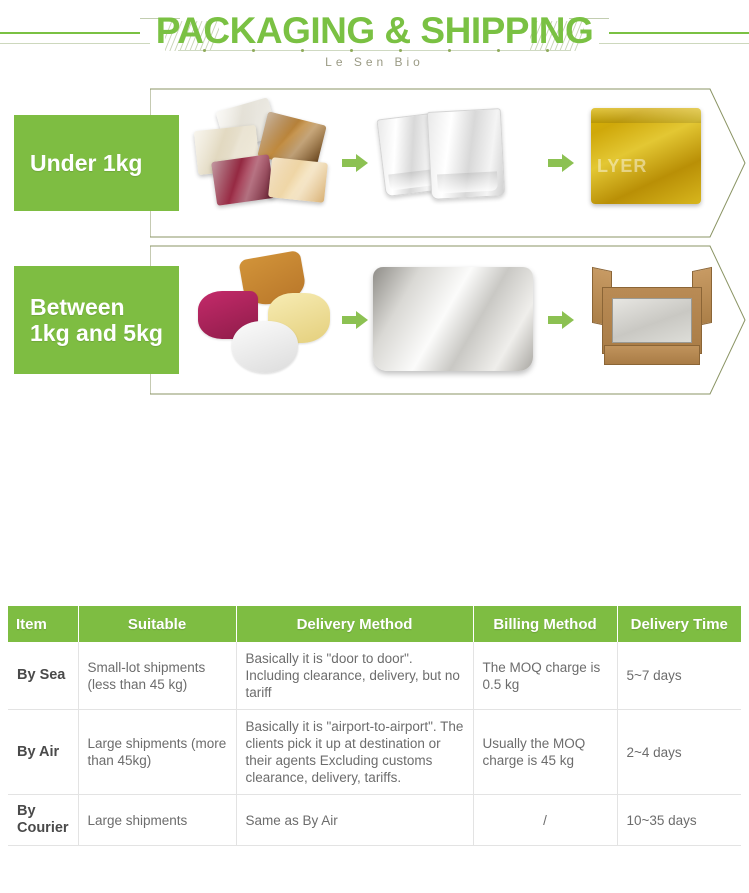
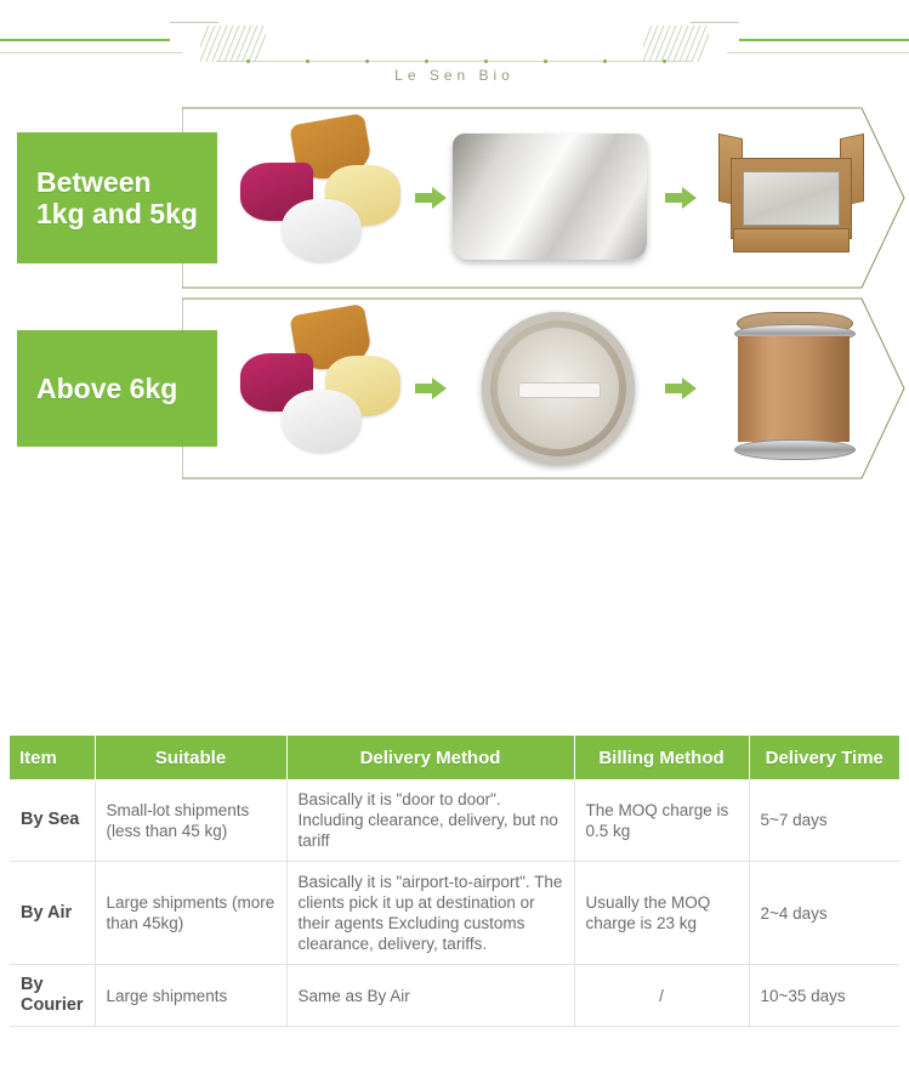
- PACKAGING & SHIPPING
  Le Sen Bio
- Under 1kg
- LYER
  Between
  1kg and 5kg
+ Above 6kg
  Item	Suitable	Delivery Method	Billing Method	Delivery Time
  By Sea	Small-lot shipments (less than 45 kg)	Basically it is "door to door". Including clearance, delivery, but no tariff	The MOQ charge is 0.5 kg	5~7 days
- By Air	Large shipments (more than 45kg)	Basically it is "airport-to-airport". The clients pick it up at destination or their agents Excluding customs clearance, delivery, tariffs.	Usually the MOQ charge is 45 kg	2~4 days
+ By Air	Large shipments (more than 45kg)	Basically it is "airport-to-airport". The clients pick it up at destination or their agents Excluding customs clearance, delivery, tariffs.	Usually the MOQ charge is 23 kg	2~4 days
  By Courier	Large shipments	Same as By Air	/	10~35 days
